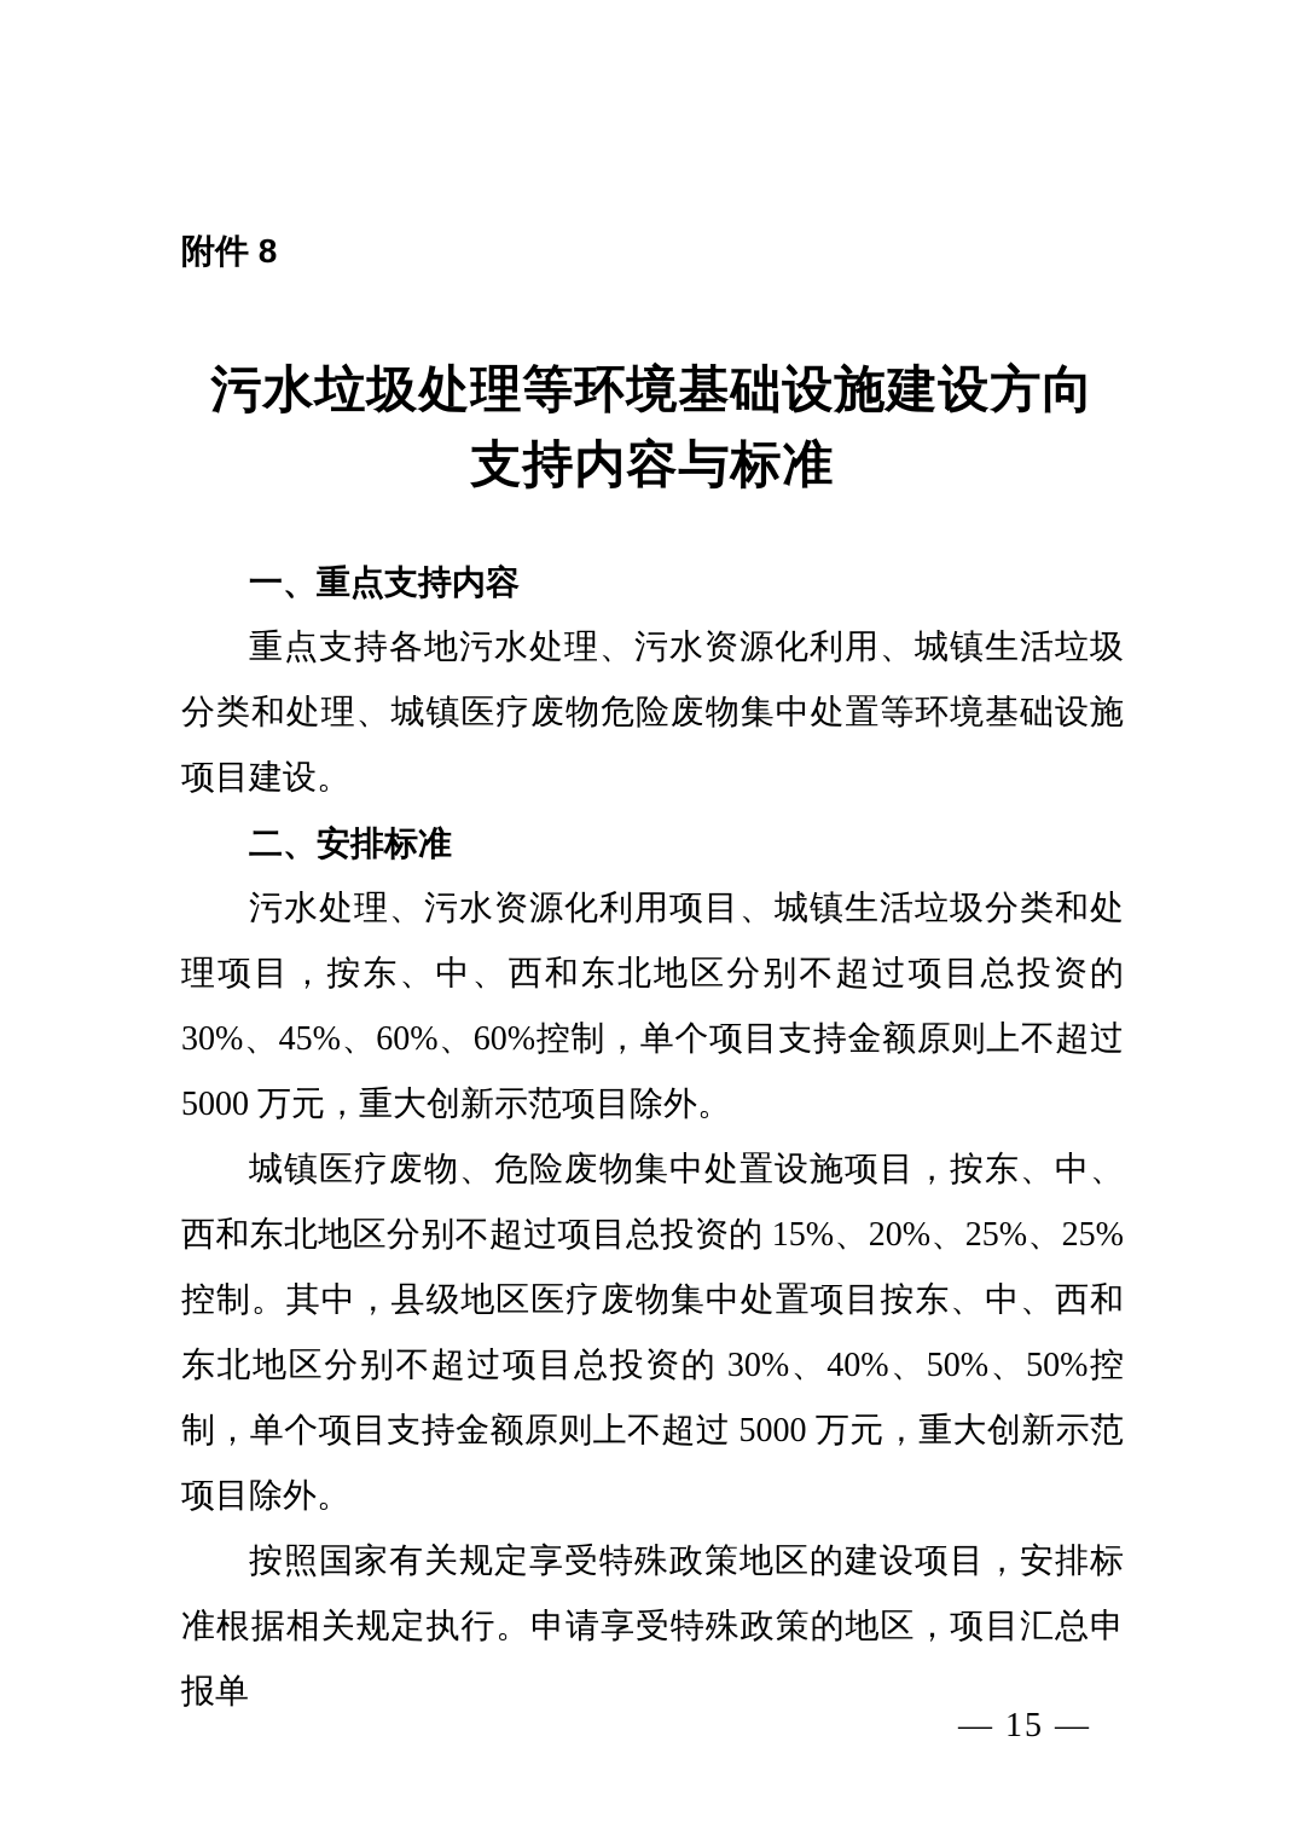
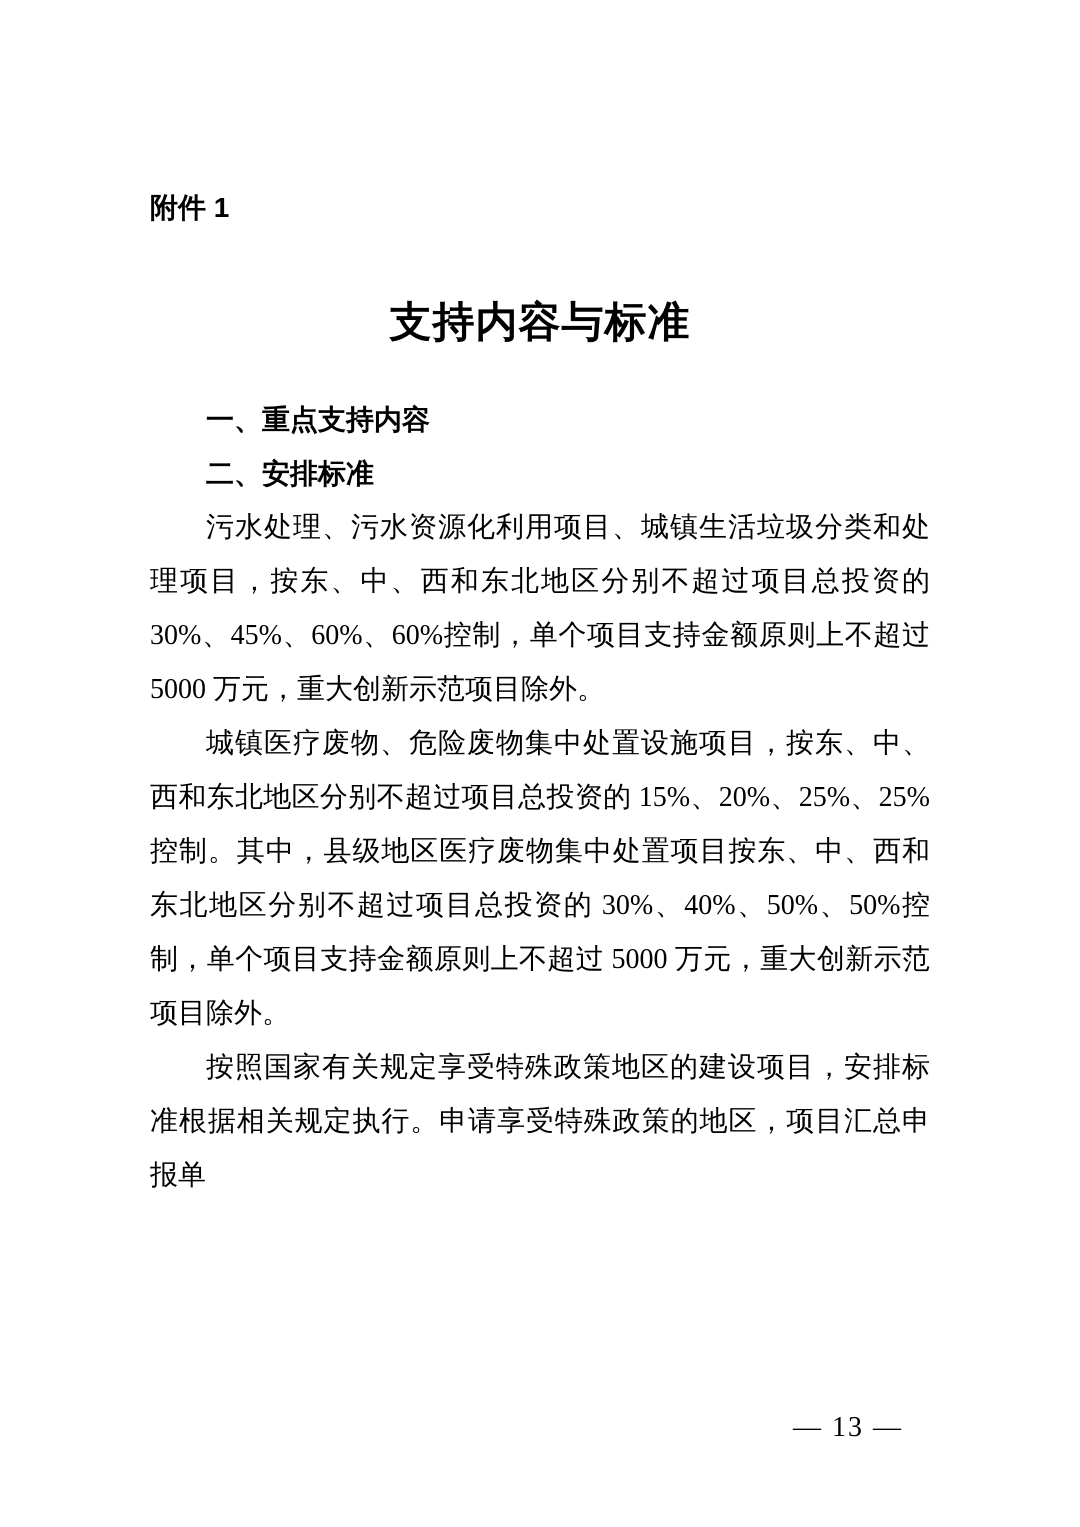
- 附件 8
+ 附件 1
- 污水垃圾处理等环境基础设施建设方向
  支持内容与标准
  一、重点支持内容
- 重点支持各地污水处理、污水资源化利用、城镇生活垃圾分类和处理、城镇医疗废物危险废物集中处置等环境基础设施项目建设。
  二、安排标准
  污水处理、污水资源化利用项目、城镇生活垃圾分类和处理项目，按东、中、西和东北地区分别不超过项目总投资的 30%、45%、60%、60%控制，单个项目支持金额原则上不超过 5000 万元，重大创新示范项目除外。
  城镇医疗废物、危险废物集中处置设施项目，按东、中、西和东北地区分别不超过项目总投资的 15%、20%、25%、25%控制。其中，县级地区医疗废物集中处置项目按东、中、西和东北地区分别不超过项目总投资的 30%、40%、50%、50%控制，单个项目支持金额原则上不超过 5000 万元，重大创新示范项目除外。
  按照国家有关规定享受特殊政策地区的建设项目，安排标准根据相关规定执行。申请享受特殊政策的地区，项目汇总申报单
- — 15 —
+ — 13 —
